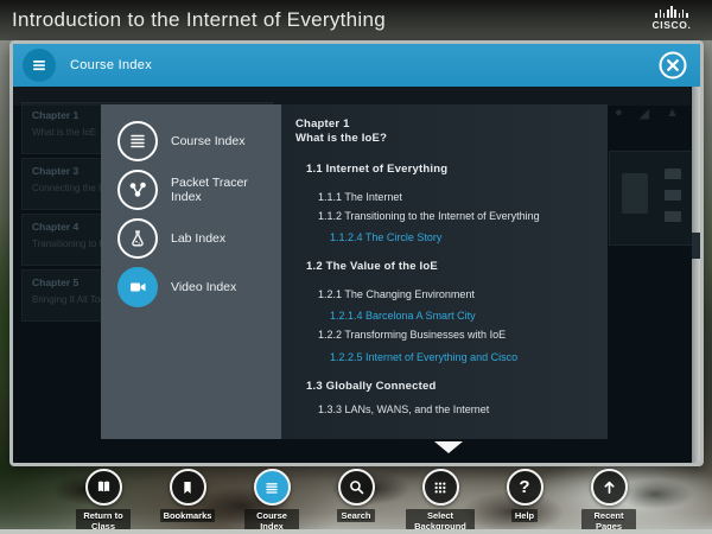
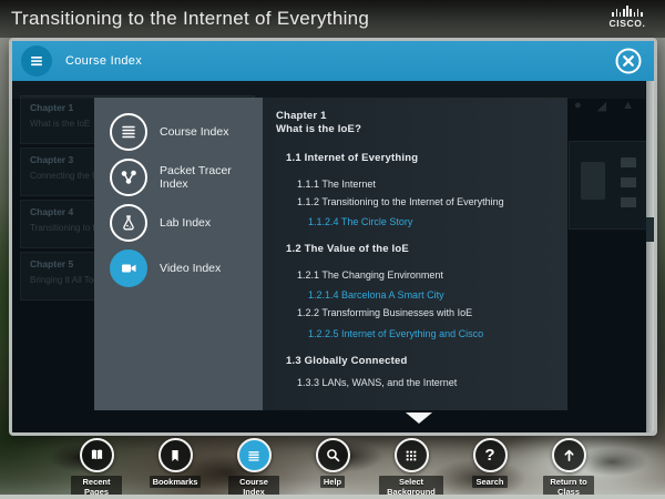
- Introduction to the Internet of Everything
+ Transitioning to the Internet of Everything
  CISCO.
  Course Index
  Chapter 1
  What is the IoE
  Chapter 3
  Chapter 4
  Transitioning to
  Chapter 5
  Bringing It All To
  ●
  ◢
  ▲
  Course Index
  Packet Tracer Index
  Lab Index
  Video Index
  Chapter 1
  What is the IoE?
  1.1 Internet of Everything
  1.1.1 The Internet
  1.1.2 Transitioning to the Internet of Everything
  1.1.2.4 The Circle Story
  1.2 The Value of the IoE
  1.2.1 The Changing Environment
  1.2.1.4 Barcelona A Smart City
  1.2.2 Transforming Businesses with IoE
  1.2.2.5 Internet of Everything and Cisco
  1.3 Globally Connected
  1.3.3 LANs, WANS, and the Internet
- Return to Class
+ Recent Pages
  Bookmarks
  Course Index
- Search
+ Help
  Select Background
  ?
- Help
+ Search
- Recent Pages
+ Return to Class
